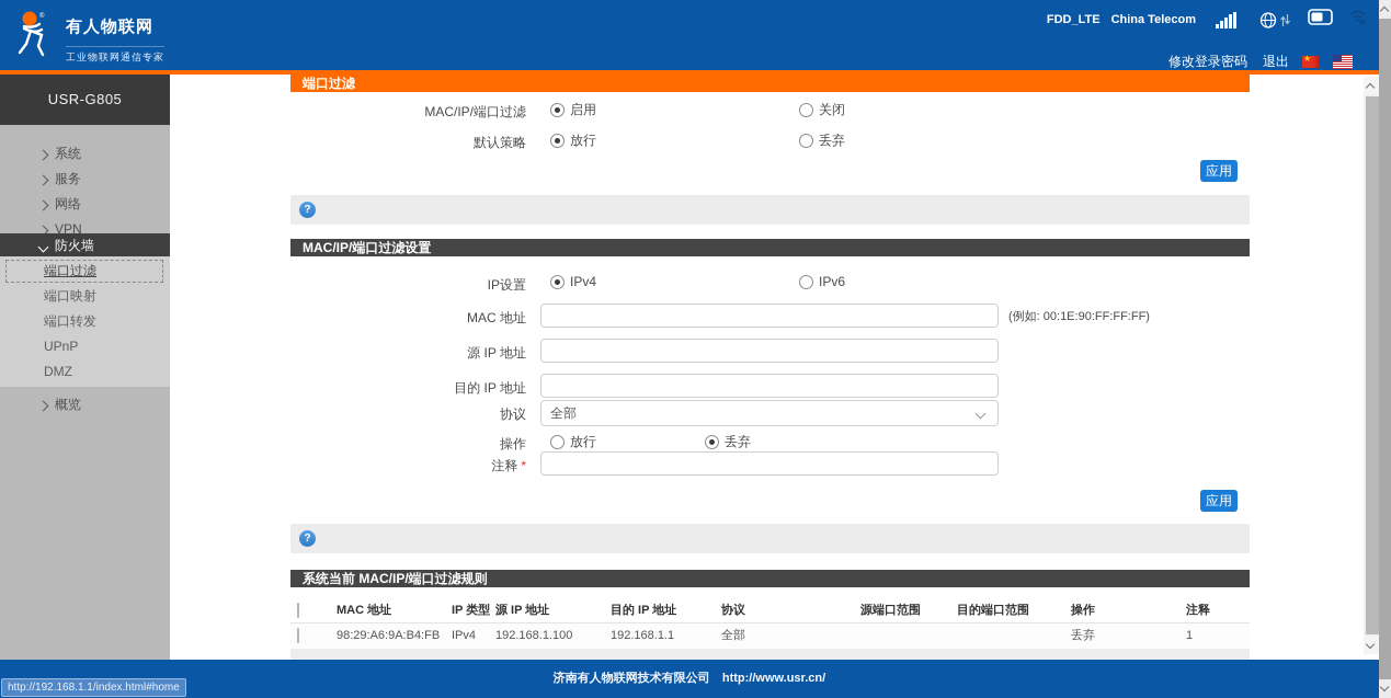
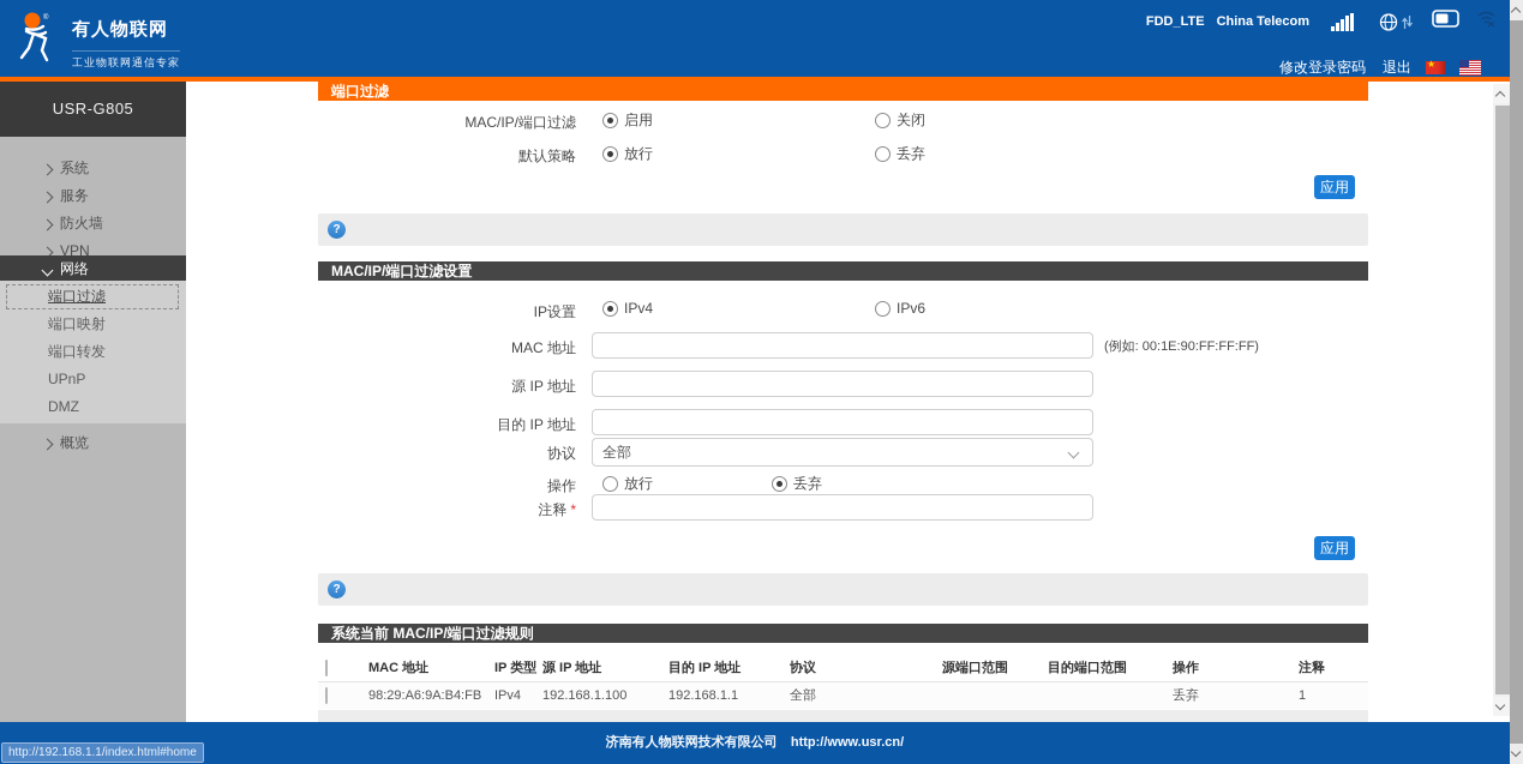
  有人物联网
  工业物联网通信专家
  FDD_LTE
  China Telecom
  修改登录密码
  退出
  USR-G805
  系统
  服务
- 网络
+ 防火墙
  VPN
- 防火墙
+ 网络
  端口过滤
  端口映射
  端口转发
  UPnP
  DMZ
  概览
  端口过滤
  MAC/IP/端口过滤
  启用
  关闭
  默认策略
  放行
  丢弃
  应用
  MAC/IP/端口过滤设置
  IP设置
  IPv4
  IPv6
  MAC 地址
  (例如: 00:1E:90:FF:FF:FF)
  源 IP 地址
  目的 IP 地址
  协议
  全部
  操作
  放行
  丢弃
  注释 *
  应用
  系统当前 MAC/IP/端口过滤规则
  MAC 地址
  IP 类型
  源 IP 地址
  目的 IP 地址
  协议
  源端口范围
  目的端口范围
  操作
  注释
  98:29:A6:9A:B4:FB
  IPv4
  192.168.1.100
  192.168.1.1
  全部
  丢弃
  1
  济南有人物联网技术有限公司 http://www.usr.cn/
  http://192.168.1.1/index.html#home
